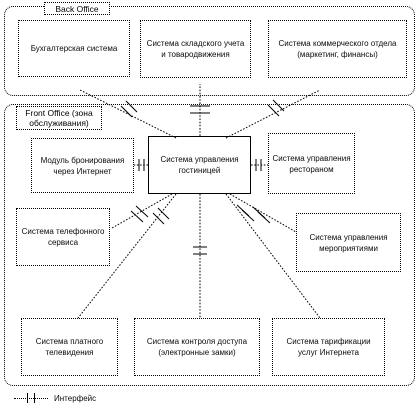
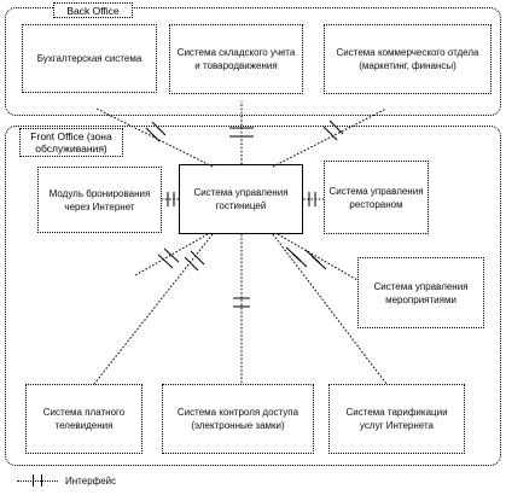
  Back Office
  Front Office (зона обслуживания)
  Бухгалтерская система
  Система складского учета и товародвижения
  Система коммерческого отдела (маркетинг, финансы)
  Модуль бронирования через Интернет
  Система управления гостиницей
  Система управления рестораном
- Система телефонного сервиса
  Система управления мероприятиями
  Система платного телевидения
  Система контроля доступа (электронные замки)
  Система тарификации услуг Интернета
  Интерфейс
